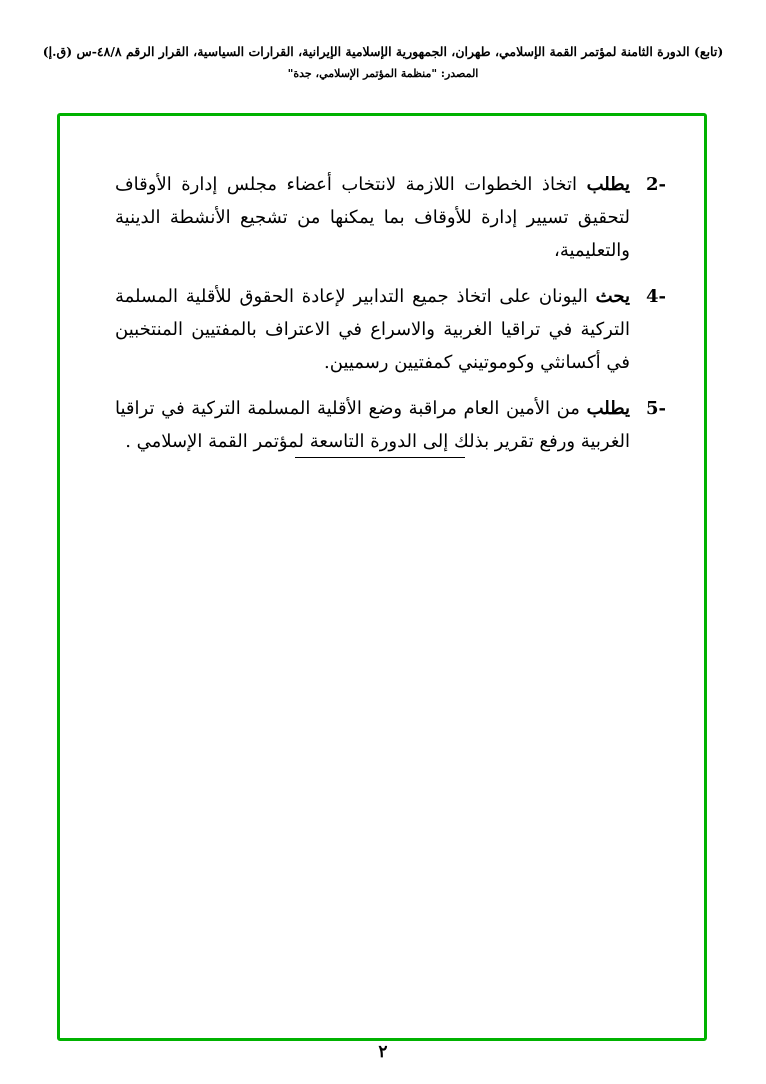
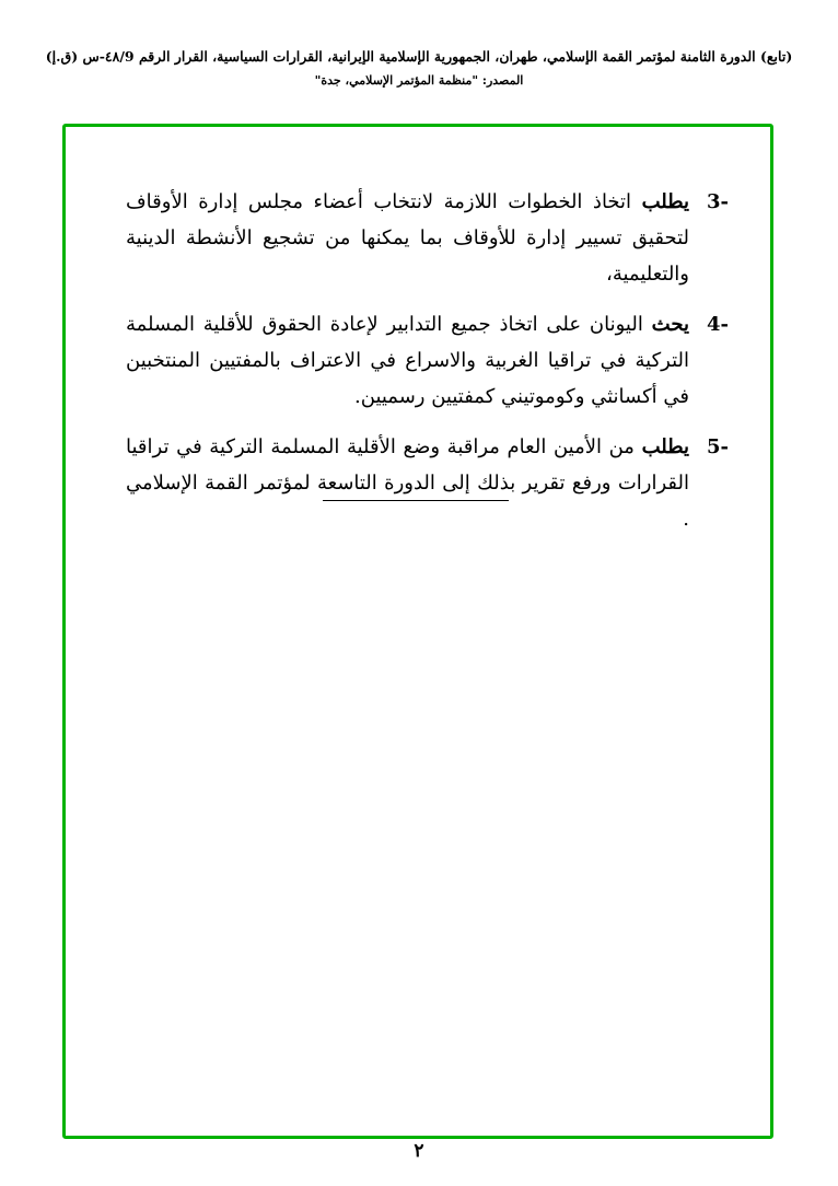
- (تابع) الدورة الثامنة لمؤتمر القمة الإسلامي، طهران، الجمهورية الإسلامية الإيرانية، القرارات السياسية، القرار الرقم ٤٨/٨-س (ق.إ)
+ (تابع) الدورة الثامنة لمؤتمر القمة الإسلامي، طهران، الجمهورية الإسلامية الإيرانية، القرارات السياسية، القرار الرقم ٤٨/9-س (ق.إ)
  المصدر: "منظمة المؤتمر الإسلامي، جدة"
- 2-
+ 3-
  يطلب اتخاذ الخطوات اللازمة لانتخاب أعضاء مجلس إدارة الأوقاف لتحقيق تسيير إدارة للأوقاف بما يمكنها من تشجيع الأنشطة الدينية والتعليمية،
  4-
  يحث اليونان على اتخاذ جميع التدابير لإعادة الحقوق للأقلية المسلمة التركية في تراقيا الغربية والاسراع في الاعتراف بالمفتيين المنتخبين في أكسانثي وكوموتيني كمفتيين رسميين.
  5-
- يطلب من الأمين العام مراقبة وضع الأقلية المسلمة التركية في تراقيا الغربية ورفع تقرير بذلك إلى الدورة التاسعة لمؤتمر القمة الإسلامي .
+ يطلب من الأمين العام مراقبة وضع الأقلية المسلمة التركية في تراقيا القرارات ورفع تقرير بذلك إلى الدورة التاسعة لمؤتمر القمة الإسلامي .
  ٢
